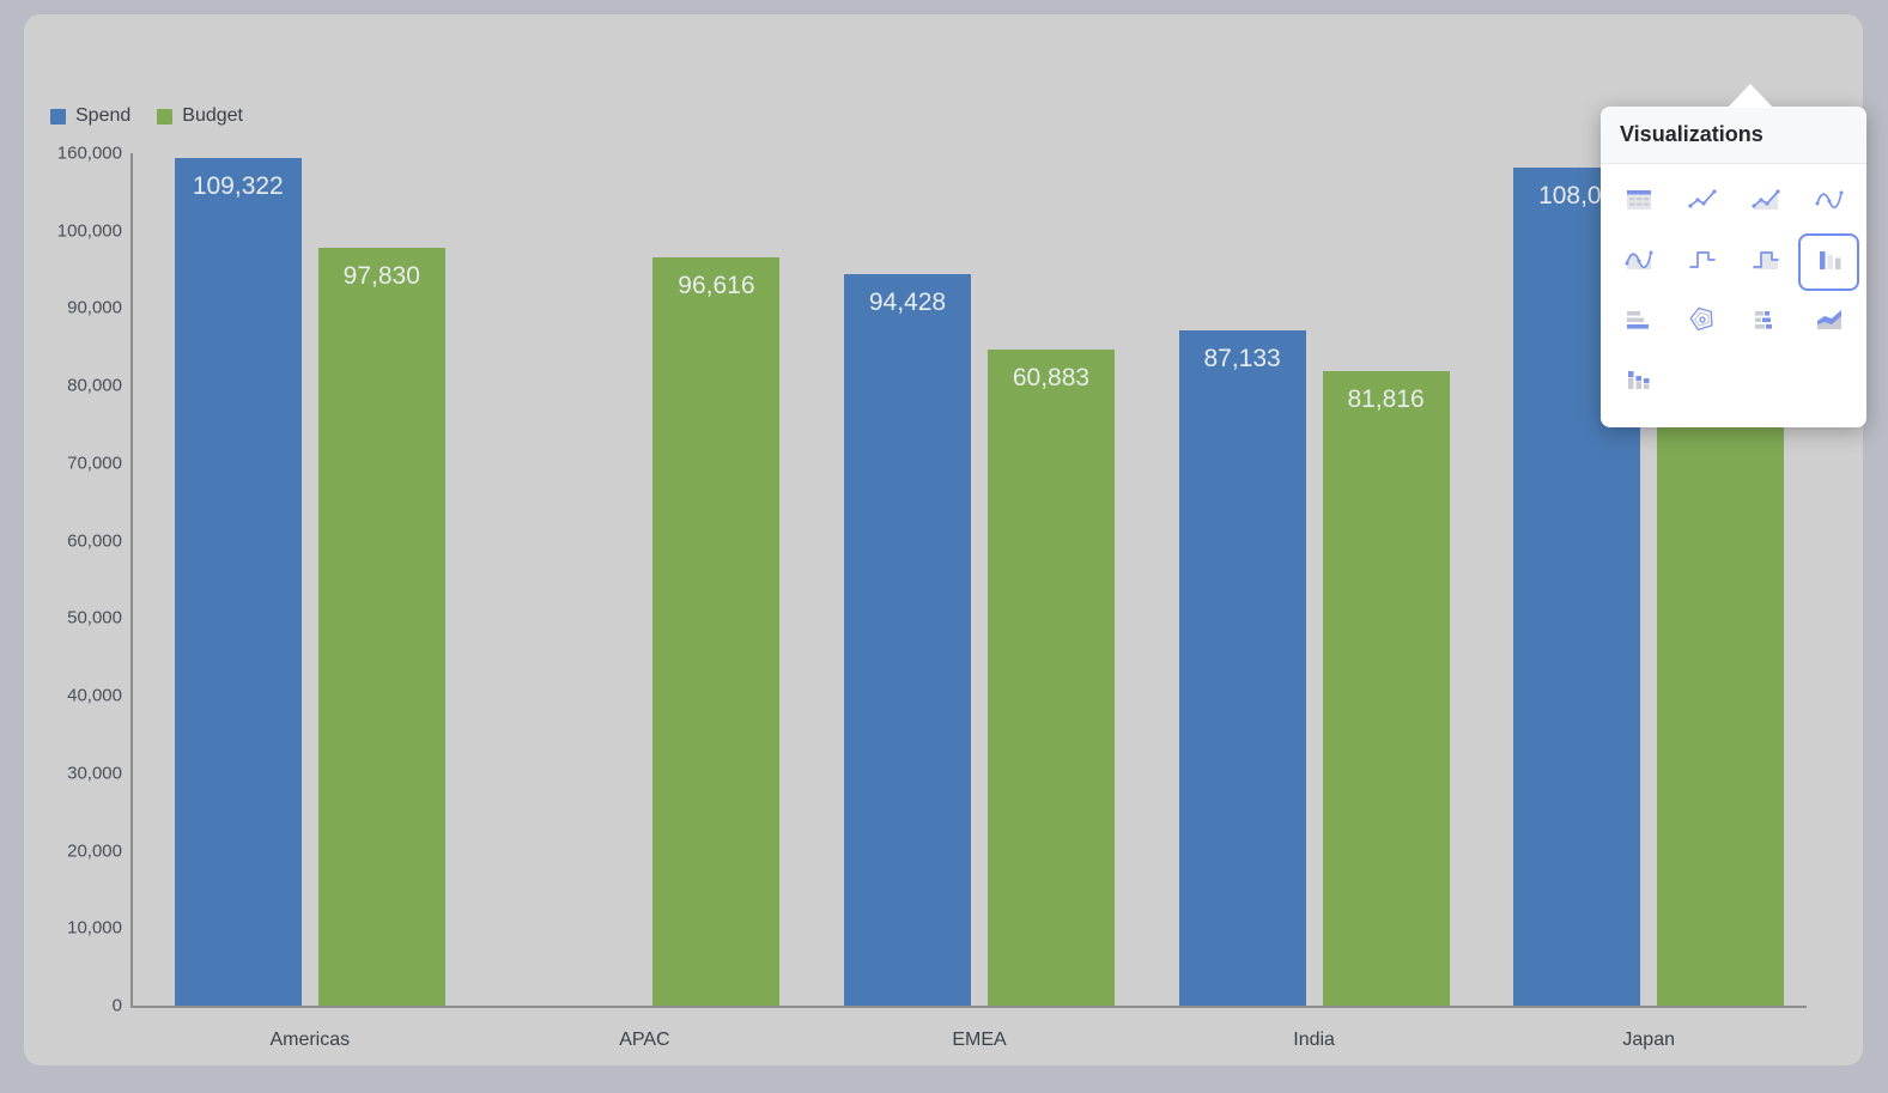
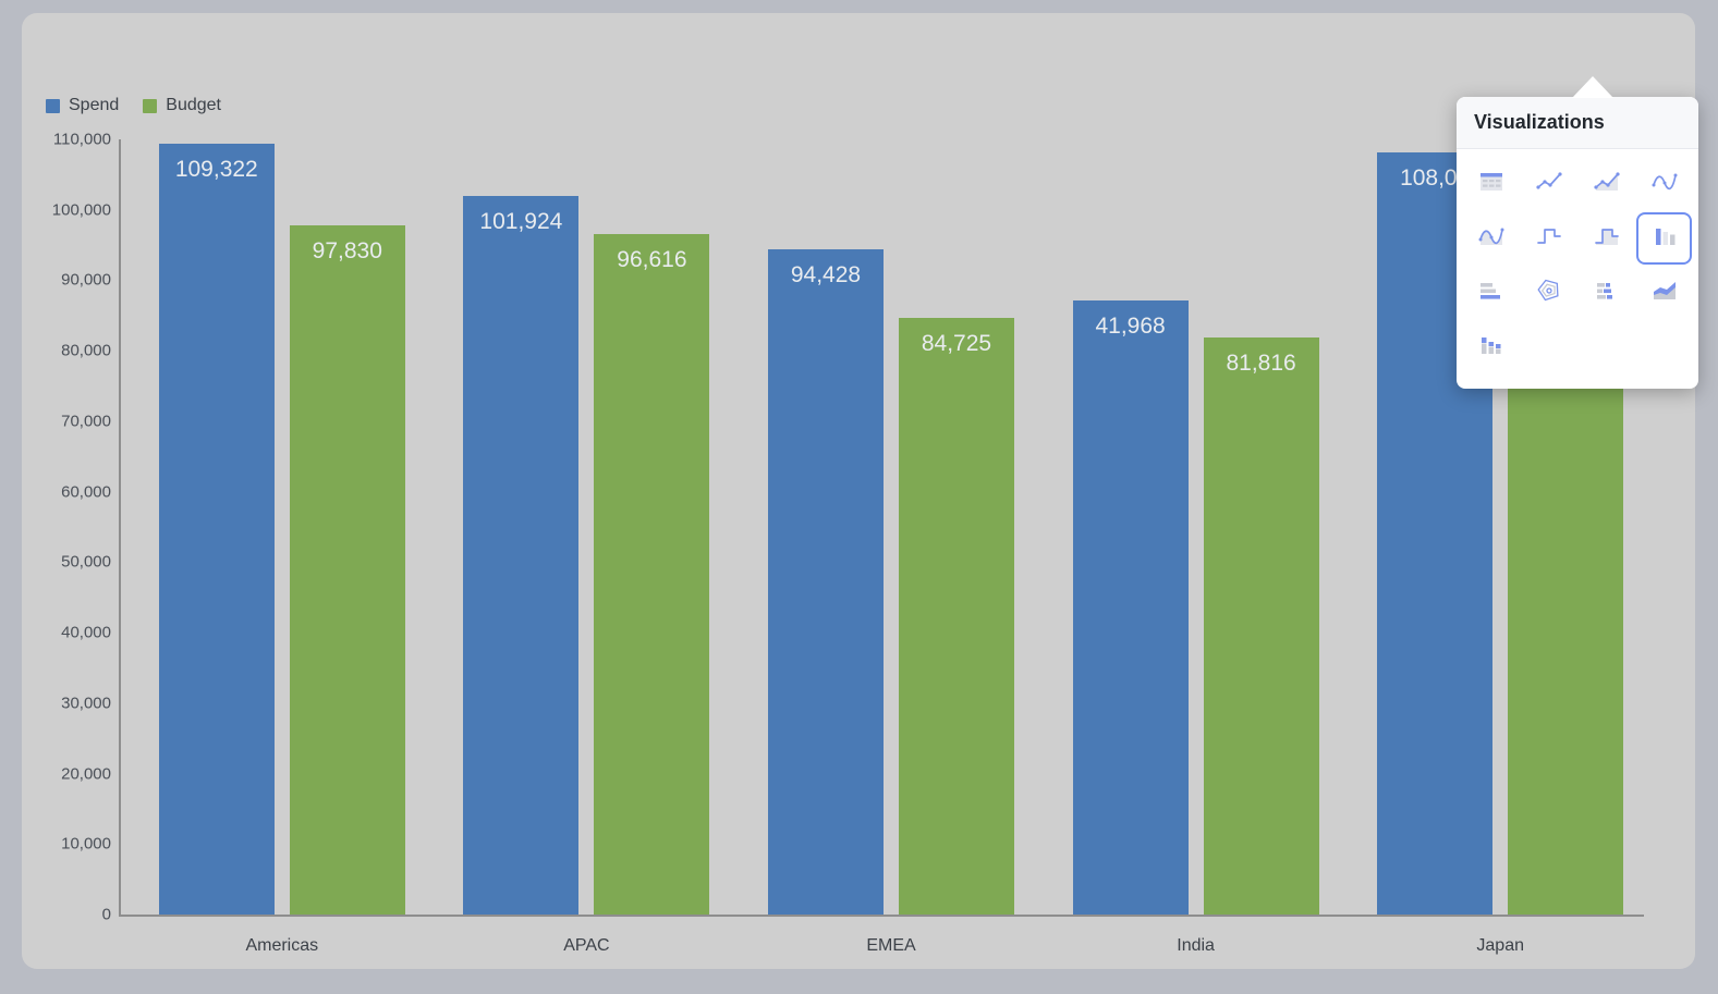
  Spend
  Budget
- 160,000
+ 110,000
  100,000
  90,000
  80,000
  70,000
  60,000
  50,000
  40,000
  30,000
  20,000
  10,000
  0
  109,322
  97,830
  Americas
+ 101,924
  96,616
  APAC
  94,428
- 60,883
+ 84,725
  EMEA
- 87,133
+ 41,968
  81,816
  India
  108,0
  Japan
  Visualizations
